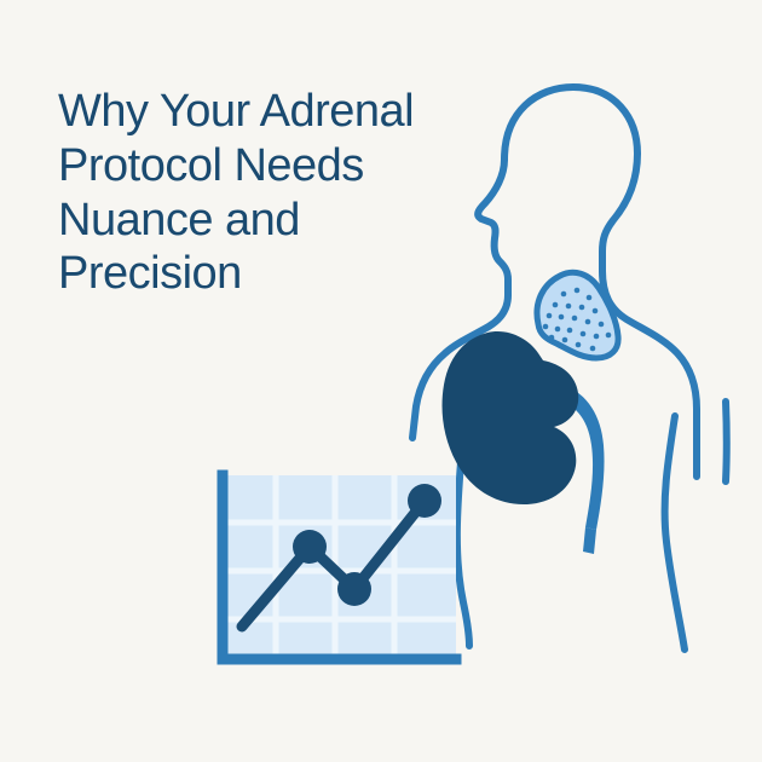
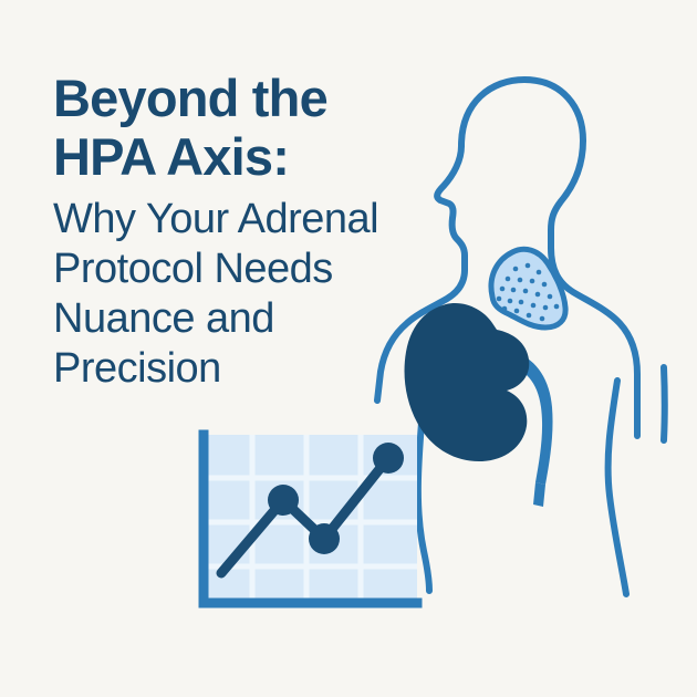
+ Beyond the
+ HPA Axis:
  Why Your Adrenal
  Protocol Needs
  Nuance and
  Precision
